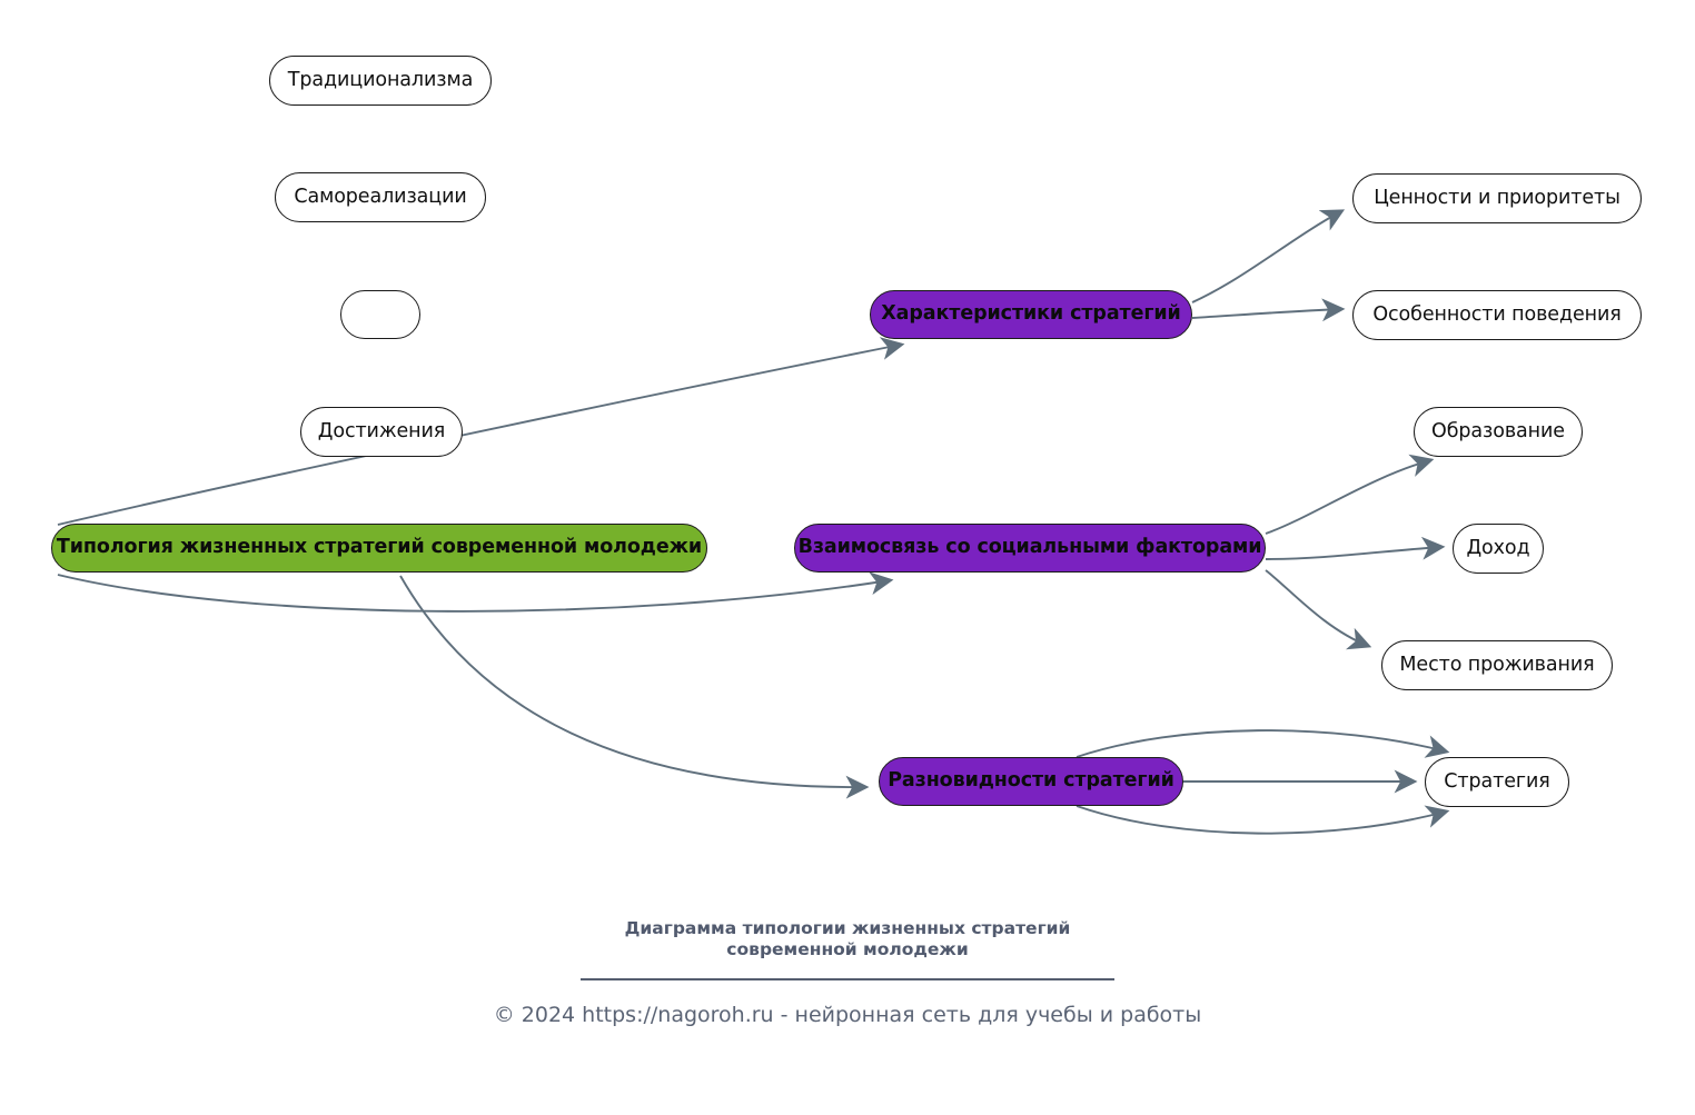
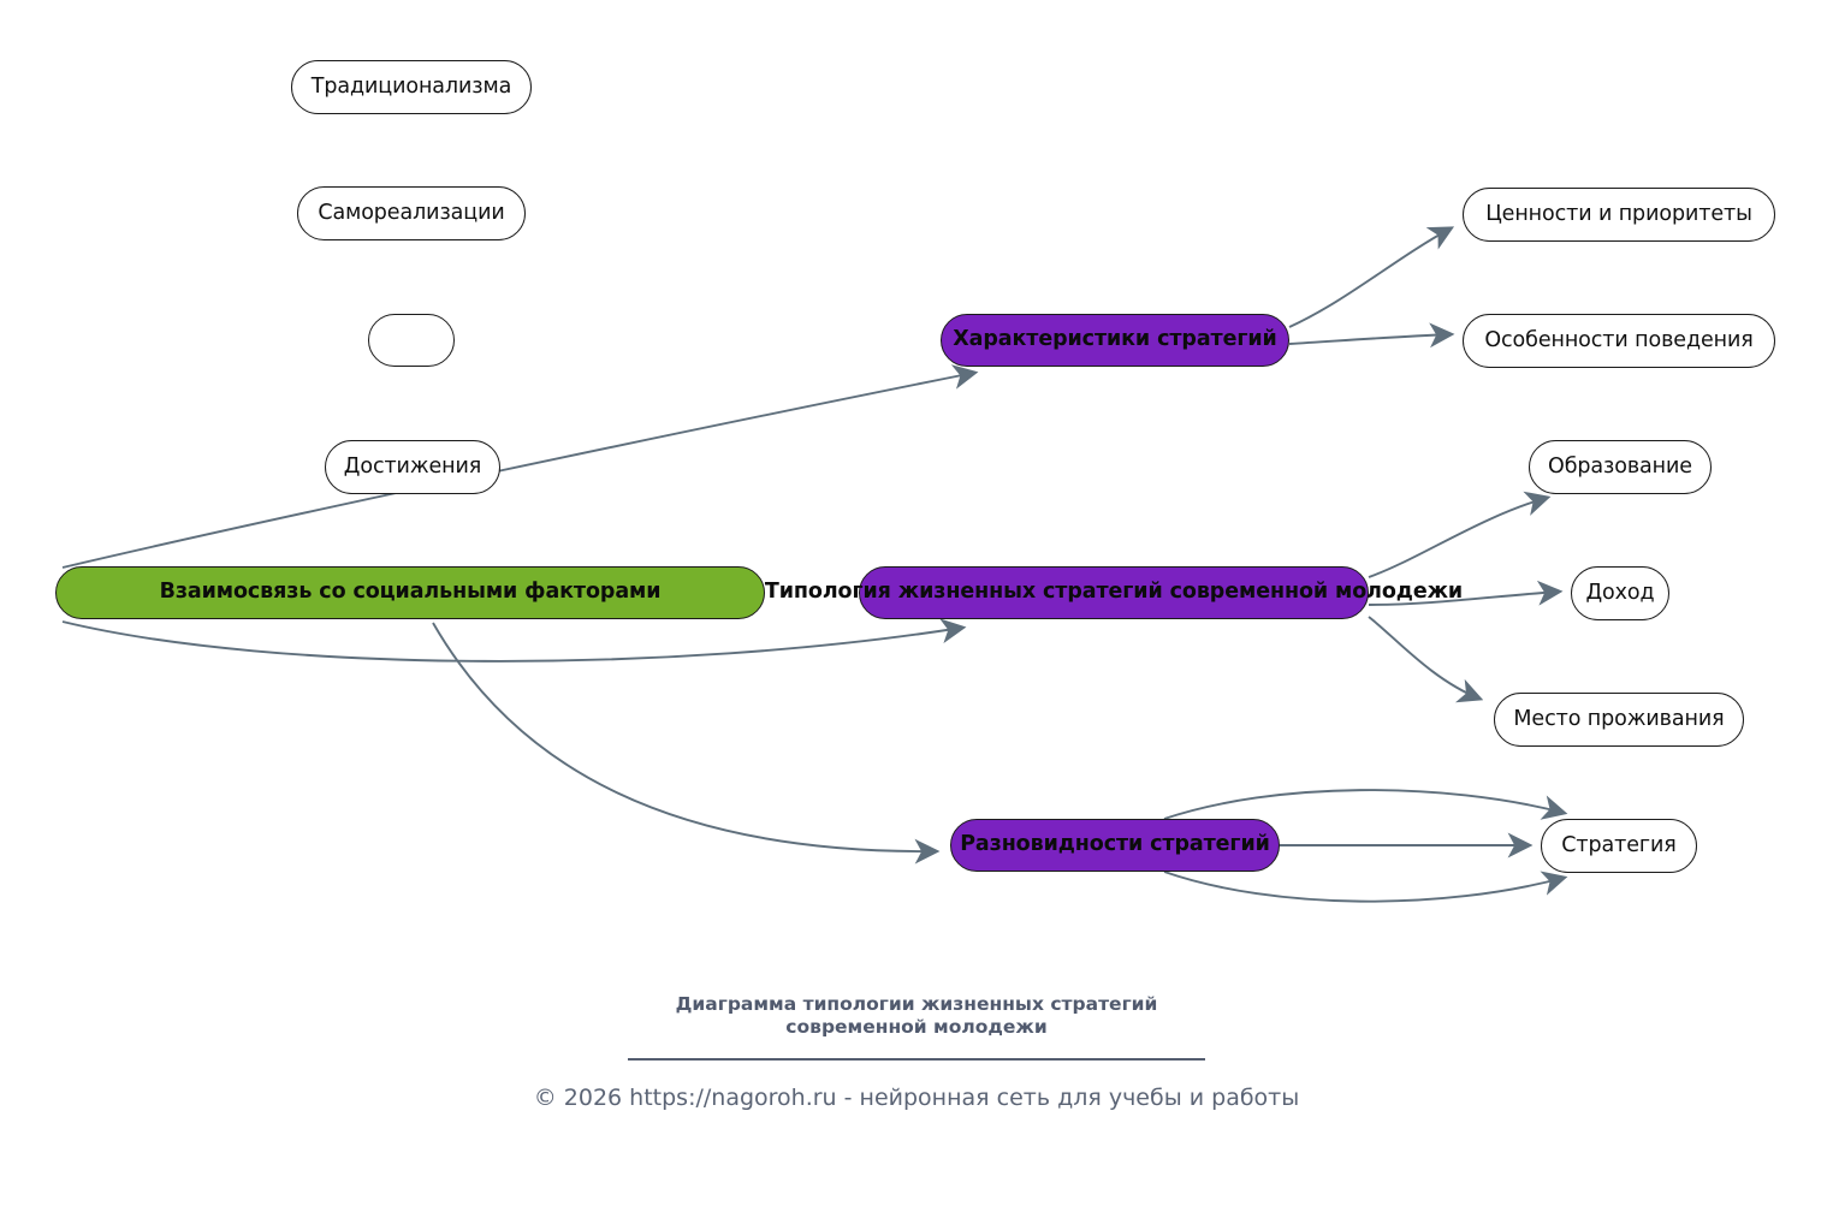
  Традиционализма
  Самореализации
  Достижения
- Типология жизненных стратегий современной молодежи
+ Взаимосвязь со социальными факторами
  Характеристики стратегий
- Взаимосвязь со социальными факторами
+ Типология жизненных стратегий современной молодежи
  Разновидности стратегий
  Ценности и приоритеты
  Особенности поведения
  Образование
  Доход
  Место проживания
  Стратегия
  Диаграмма типологии жизненных стратегий
  современной молодежи
- © 2024 https://nagoroh.ru - нейронная сеть для учебы и работы
+ © 2026 https://nagoroh.ru - нейронная сеть для учебы и работы
